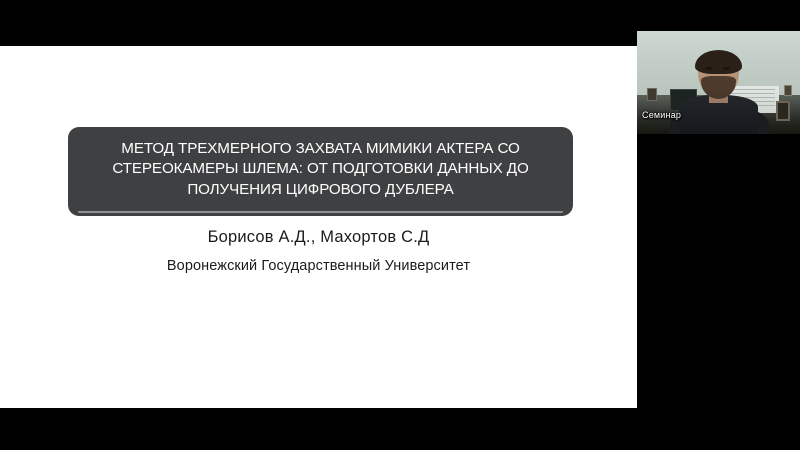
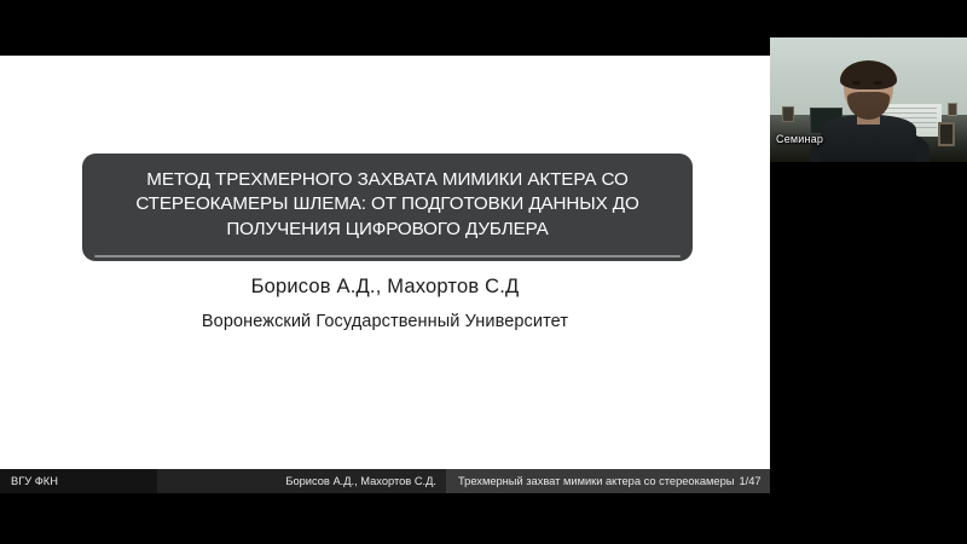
  МЕТОД ТРЕХМЕРНОГО ЗАХВАТА МИМИКИ АКТЕРА СО
  СТЕРЕОКАМЕРЫ ШЛЕМА: ОТ ПОДГОТОВКИ ДАННЫХ ДО
  ПОЛУЧЕНИЯ ЦИФРОВОГО ДУБЛЕРА
  Борисов А.Д., Махортов С.Д
  Воронежский Государственный Университет
+ ВГУ ФКН
+ Борисов А.Д., Махортов С.Д.
+ Трехмерный захват мимики актера со стереокамеры
+ 1/47
  Семинар
